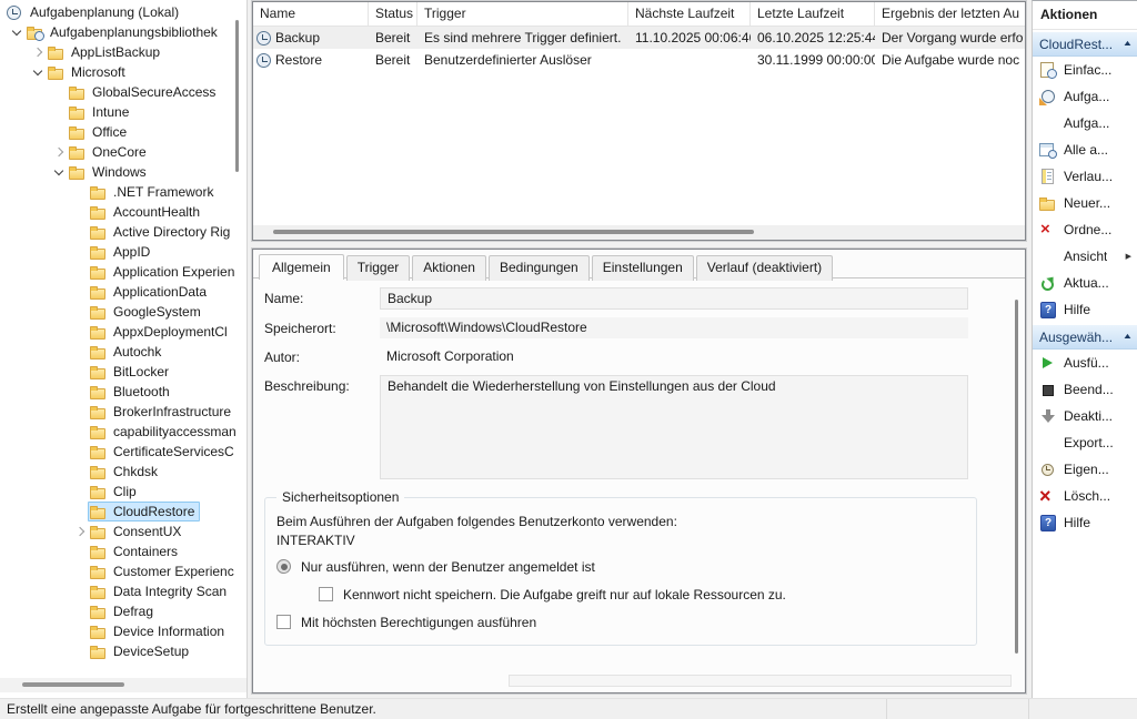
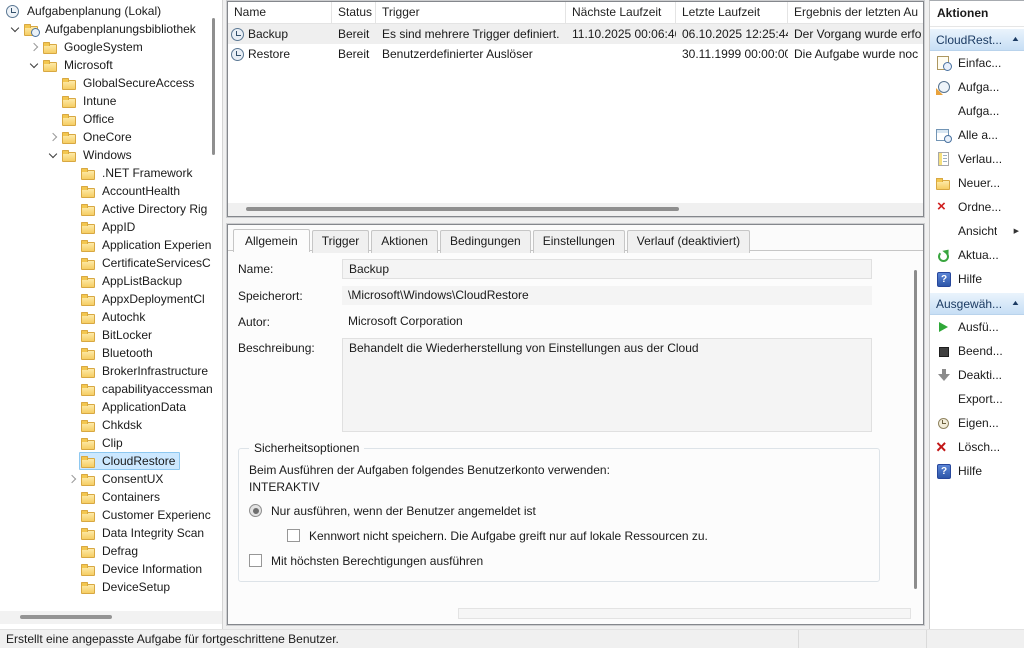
  Aufgabenplanung (Lokal)
  Aufgabenplanungsbibliothek
- AppListBackup
+ GoogleSystem
  Microsoft
  GlobalSecureAccess
  Intune
  Office
  OneCore
  Windows
  .NET Framework
  AccountHealth
  Active Directory Rig
  AppID
  Application Experien
- ApplicationData
+ CertificateServicesC
- GoogleSystem
+ AppListBackup
  AppxDeploymentCl
  Autochk
  BitLocker
  Bluetooth
  BrokerInfrastructure
  capabilityaccessman
- CertificateServicesC
+ ApplicationData
  Chkdsk
  Clip
  CloudRestore
  ConsentUX
  Containers
  Customer Experienc
  Data Integrity Scan
  Defrag
  Device Information
  DeviceSetup
  Name
  Status
  Trigger
  Nächste Laufzeit
  Letzte Laufzeit
  Ergebnis der letzten Au
  Backup
  Bereit
  Es sind mehrere Trigger definiert.
  11.10.2025 00:06:4
  06.10.2025 12:25:4
  Der Vorgang wurde erfo
  Restore
  Bereit
  Benutzerdefinierter Auslöser
  30.11.1999 00:00:00
  Die Aufgabe wurde noc
  Allgemein
  Trigger
  Aktionen
  Bedingungen
  Einstellungen
  Verlauf (deaktiviert)
  Name:
  Backup
  Speicherort:
  \Microsoft\Windows\CloudRestore
  Autor:
  Microsoft Corporation
  Beschreibung:
  Behandelt die Wiederherstellung von Einstellungen aus der Cloud
  Sicherheitsoptionen
  Beim Ausführen der Aufgaben folgendes Benutzerkonto verwenden:
  INTERAKTIV
  Nur ausführen, wenn der Benutzer angemeldet ist
  Kennwort nicht speichern. Die Aufgabe greift nur auf lokale Ressourcen zu.
  Mit höchsten Berechtigungen ausführen
  Aktionen
  CloudRest...
  Einfac...
  Aufga...
  Aufga...
  Alle a...
  Verlau...
  Neuer...
  Ordne...
  Ansicht
  Aktua...
  Hilfe
  Ausgewäh...
  Ausfü...
  Beend...
  Deakti...
  Export...
  Eigen...
  Lösch...
  Hilfe
  Erstellt eine angepasste Aufgabe für fortgeschrittene Benutzer.
